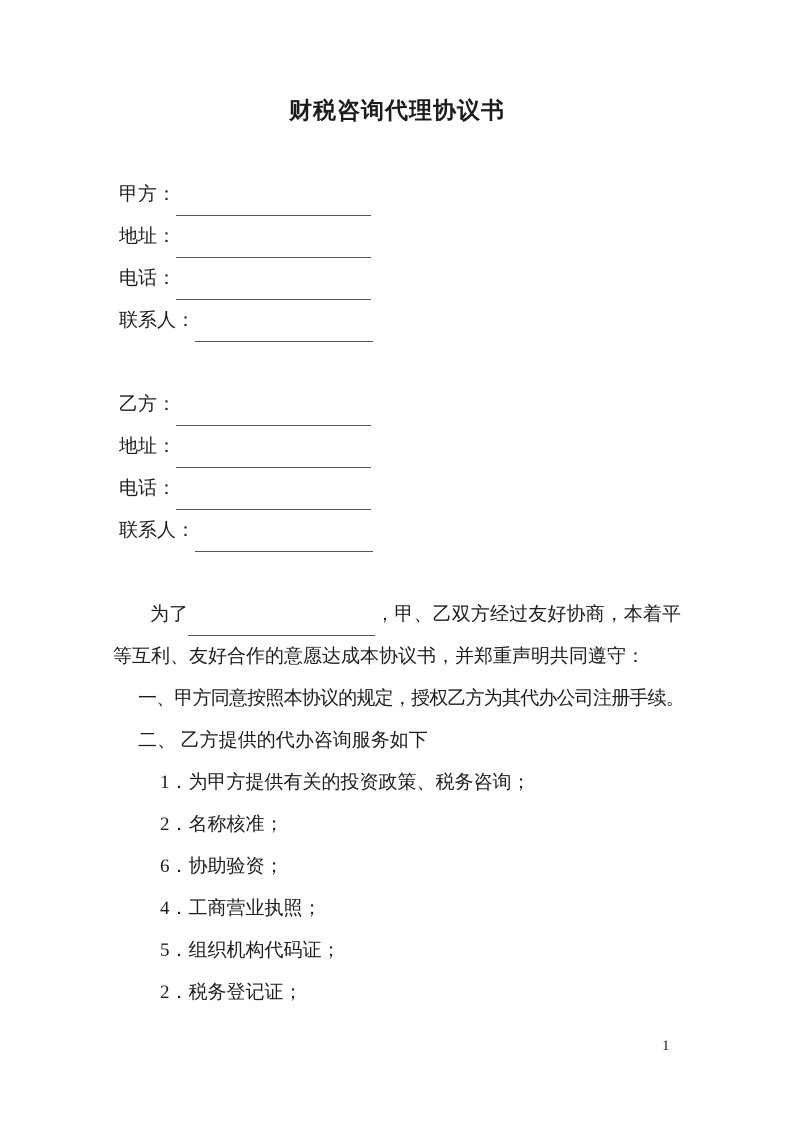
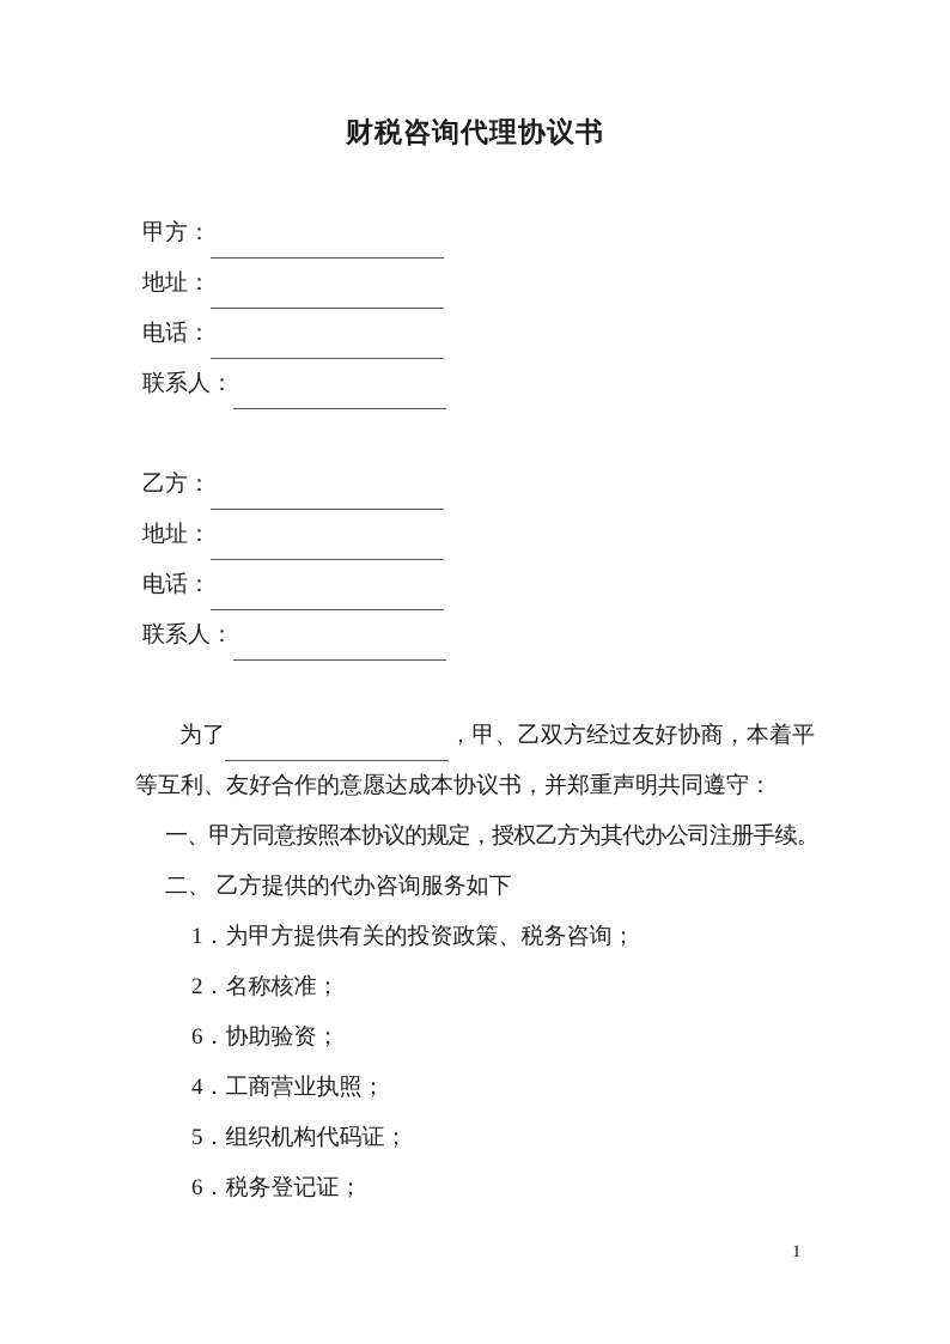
  财税咨询代理协议书
  甲方：
  地址：
  电话：
  联系人：
  乙方：
  地址：
  电话：
  联系人：
  为了 ，甲、乙双方经过友好协商，本着平等互利、友好合作的意愿达成本协议书，并郑重声明共同遵守：
  一、甲方同意按照本协议的规定，授权乙方为其代办公司注册手续。
  二、 乙方提供的代办咨询服务如下
  1．为甲方提供有关的投资政策、税务咨询；
  2．名称核准；
  6．协助验资；
  4．工商营业执照；
  5．组织机构代码证；
- 2．税务登记证；
+ 6．税务登记证；
  1
